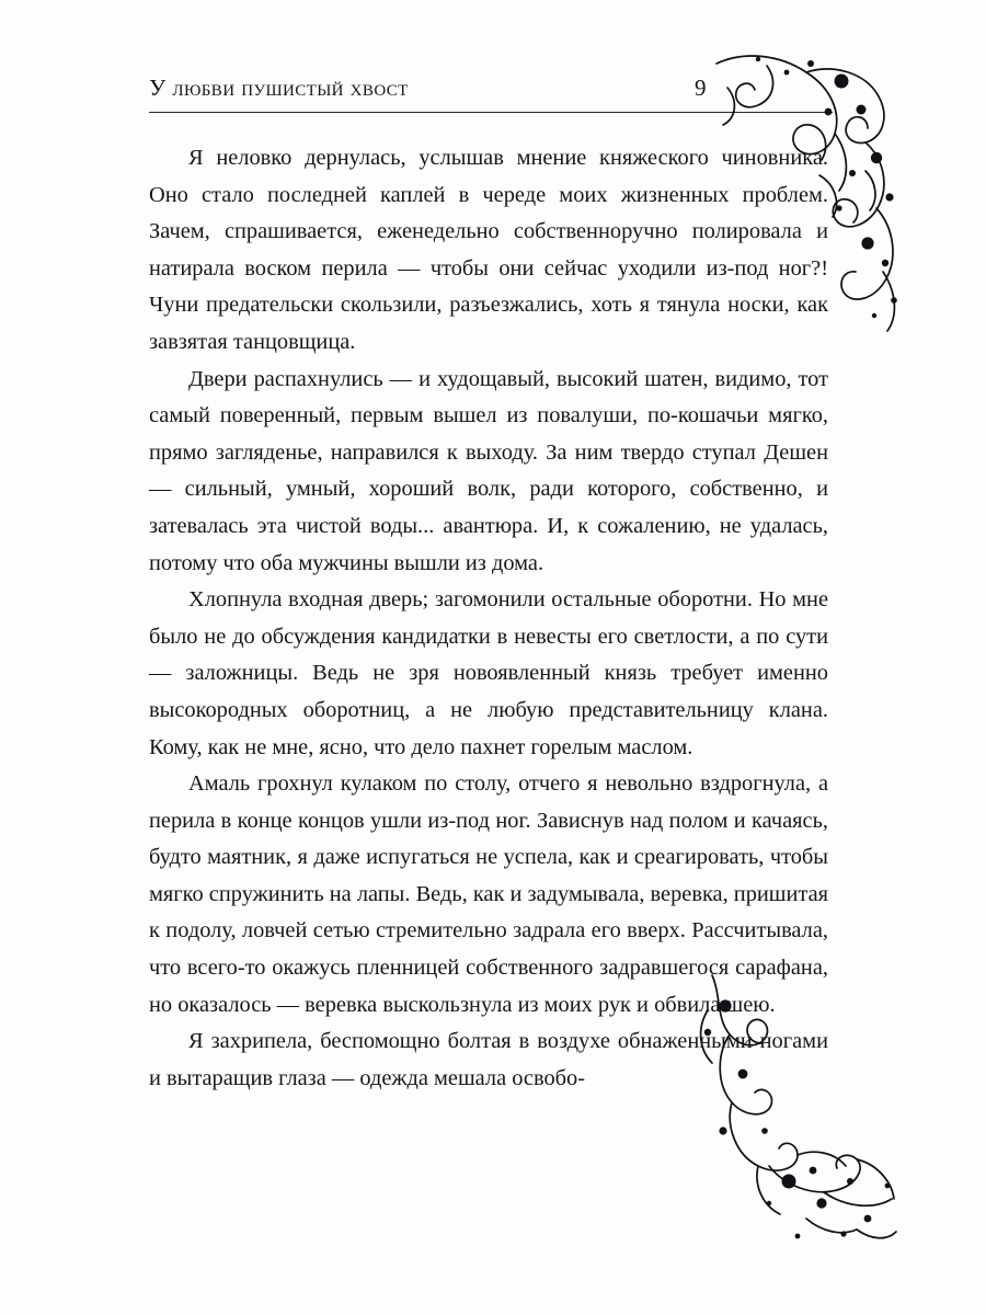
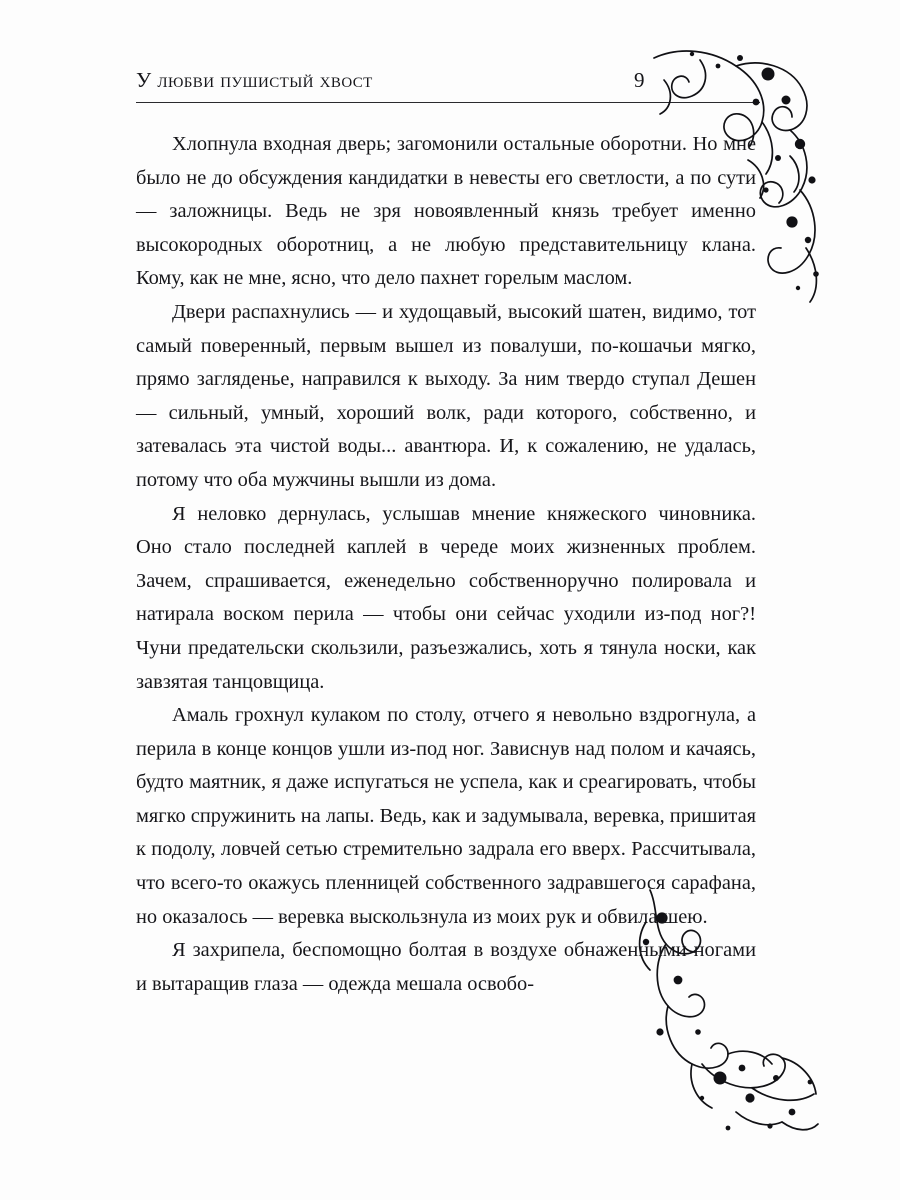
  У любви пушистый хвост
  9
- Я неловко дернулась, услышав мнение княжеского чиновника. Оно стало последней каплей в череде моих жизненных проблем. Зачем, спрашивается, еженедельно собственноручно полировала и натирала воском перила — чтобы они сейчас уходили из-под ног?! Чуни предательски скользили, разъезжались, хоть я тянула носки, как завзятая танцовщица.
+ Хлопнула входная дверь; загомонили остальные оборотни. Но мне было не до обсуждения кандидатки в невесты его светлости, а по сути — заложницы. Ведь не зря новоявленный князь требует именно высокородных оборотниц, а не любую представительницу клана. Кому, как не мне, ясно, что дело пахнет горелым маслом.
  Двери распахнулись — и худощавый, высокий шатен, видимо, тот самый поверенный, первым вышел из повалуши, по-кошачьи мягко, прямо загляденье, направился к выходу. За ним твердо ступал Дешен — сильный, умный, хороший волк, ради которого, собственно, и затевалась эта чистой воды... авантюра. И, к сожалению, не удалась, потому что оба мужчины вышли из дома.
- Хлопнула входная дверь; загомонили остальные оборотни. Но мне было не до обсуждения кандидатки в невесты его светлости, а по сути — заложницы. Ведь не зря новоявленный князь требует именно высокородных оборотниц, а не любую представительницу клана. Кому, как не мне, ясно, что дело пахнет горелым маслом.
+ Я неловко дернулась, услышав мнение княжеского чиновника. Оно стало последней каплей в череде моих жизненных проблем. Зачем, спрашивается, еженедельно собственноручно полировала и натирала воском перила — чтобы они сейчас уходили из-под ног?! Чуни предательски скользили, разъезжались, хоть я тянула носки, как завзятая танцовщица.
  Амаль грохнул кулаком по столу, отчего я невольно вздрогнула, а перила в конце концов ушли из-под ног. Зависнув над полом и качаясь, будто маятник, я даже испугаться не успела, как и среагировать, чтобы мягко спружинить на лапы. Ведь, как и задумывала, веревка, пришитая к подолу, ловчей сетью стремительно задрала его вверх. Рассчитывала, что всего-то окажусь пленницей собственного задравшегося сарафана, но оказалось — веревка выскользнула из моих рук и обвила шею.
  Я захрипела, беспомощно болтая в воздухе обнаженными ногами и вытаращив глаза — одежда мешала освобо-
